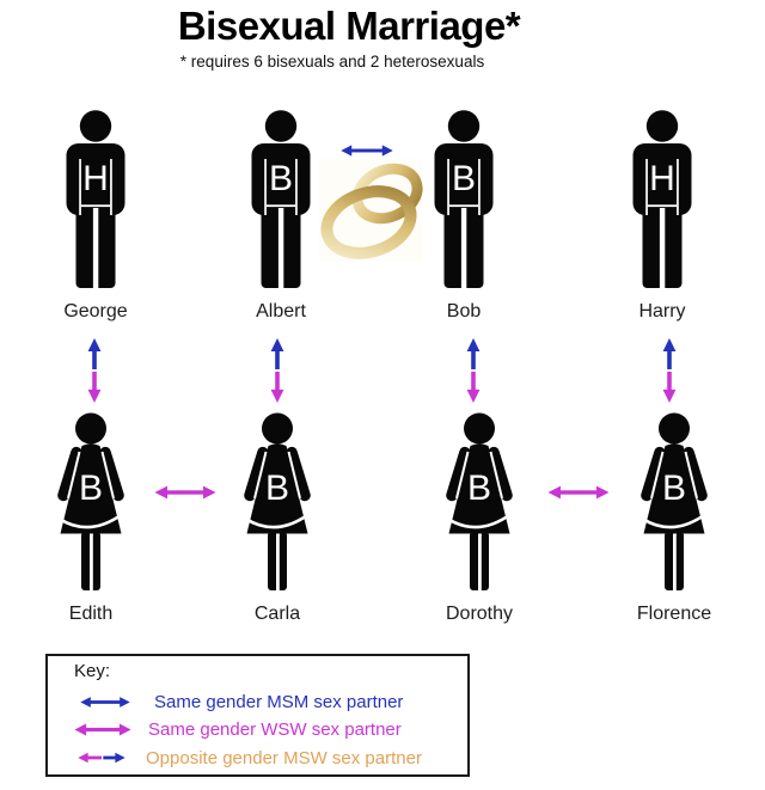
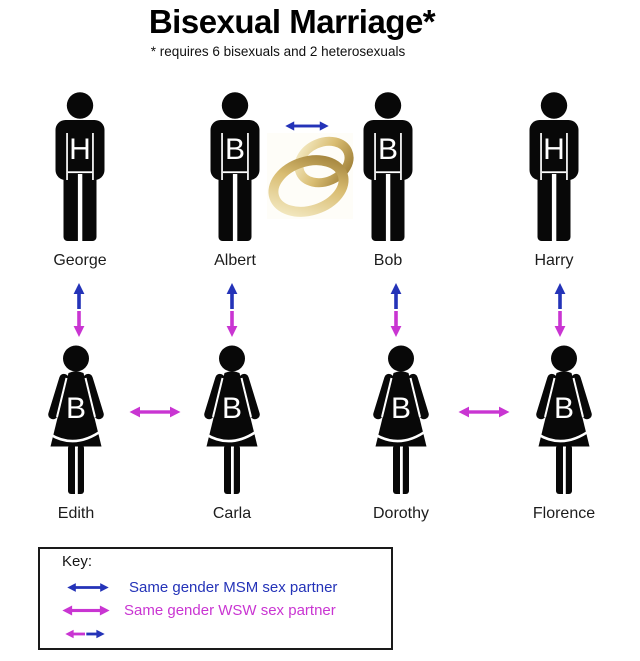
  Bisexual Marriage*
  * requires 6 bisexuals and 2 heterosexuals
  H
  George
  B
  Albert
  B
  Bob
  H
  Harry
  B
  Edith
  B
  Carla
  B
  Dorothy
  B
  Florence
  Key:
  Same gender MSM sex partner
  Same gender WSW sex partner
- Opposite gender MSW sex partner
